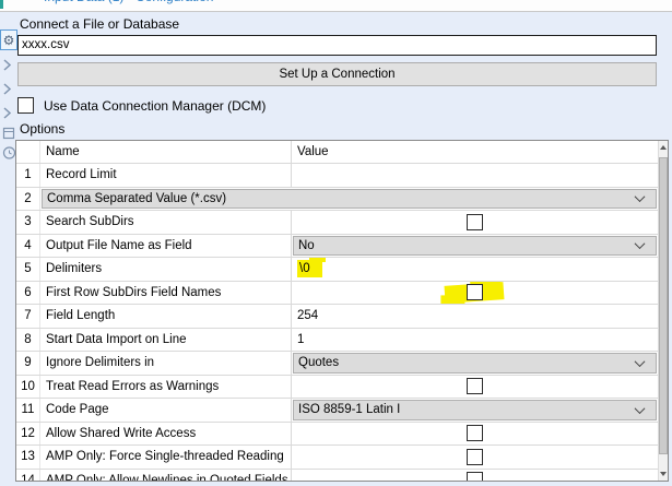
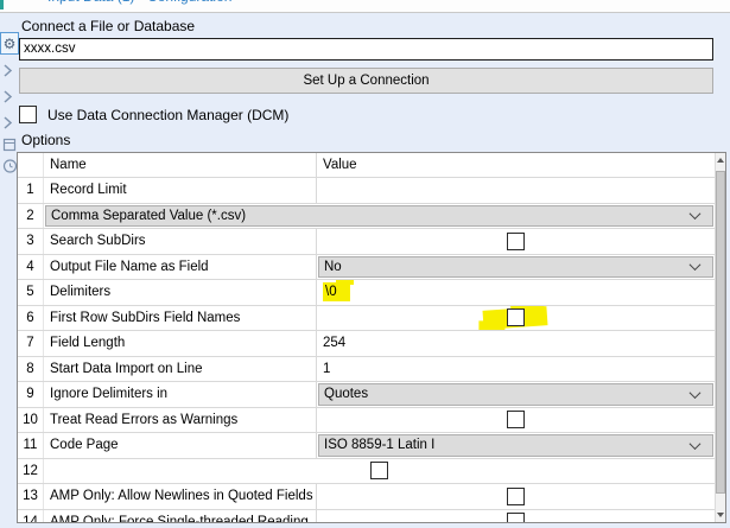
  ⚙
  Connect a File or Database
  xxxx.csv
  Set Up a Connection
  Use Data Connection Manager (DCM)
  Options
  Name
  Value
  1
  Record Limit
  2
  Comma Separated Value (*.csv)
  3
  Search SubDirs
  4
  Output File Name as Field
  No
  5
  Delimiters
  \0
  6
  First Row SubDirs Field Names
  7
  Field Length
  254
  8
  Start Data Import on Line
  1
  9
  Ignore Delimiters in
  Quotes
  10
  Treat Read Errors as Warnings
  11
  Code Page
  ISO 8859-1 Latin I
  12
- Allow Shared Write Access
  13
- AMP Only: Force Single-threaded Reading
+ AMP Only: Allow Newlines in Quoted Fields
  14
- AMP Only: Allow Newlines in Quoted Fields
+ AMP Only: Force Single-threaded Reading
